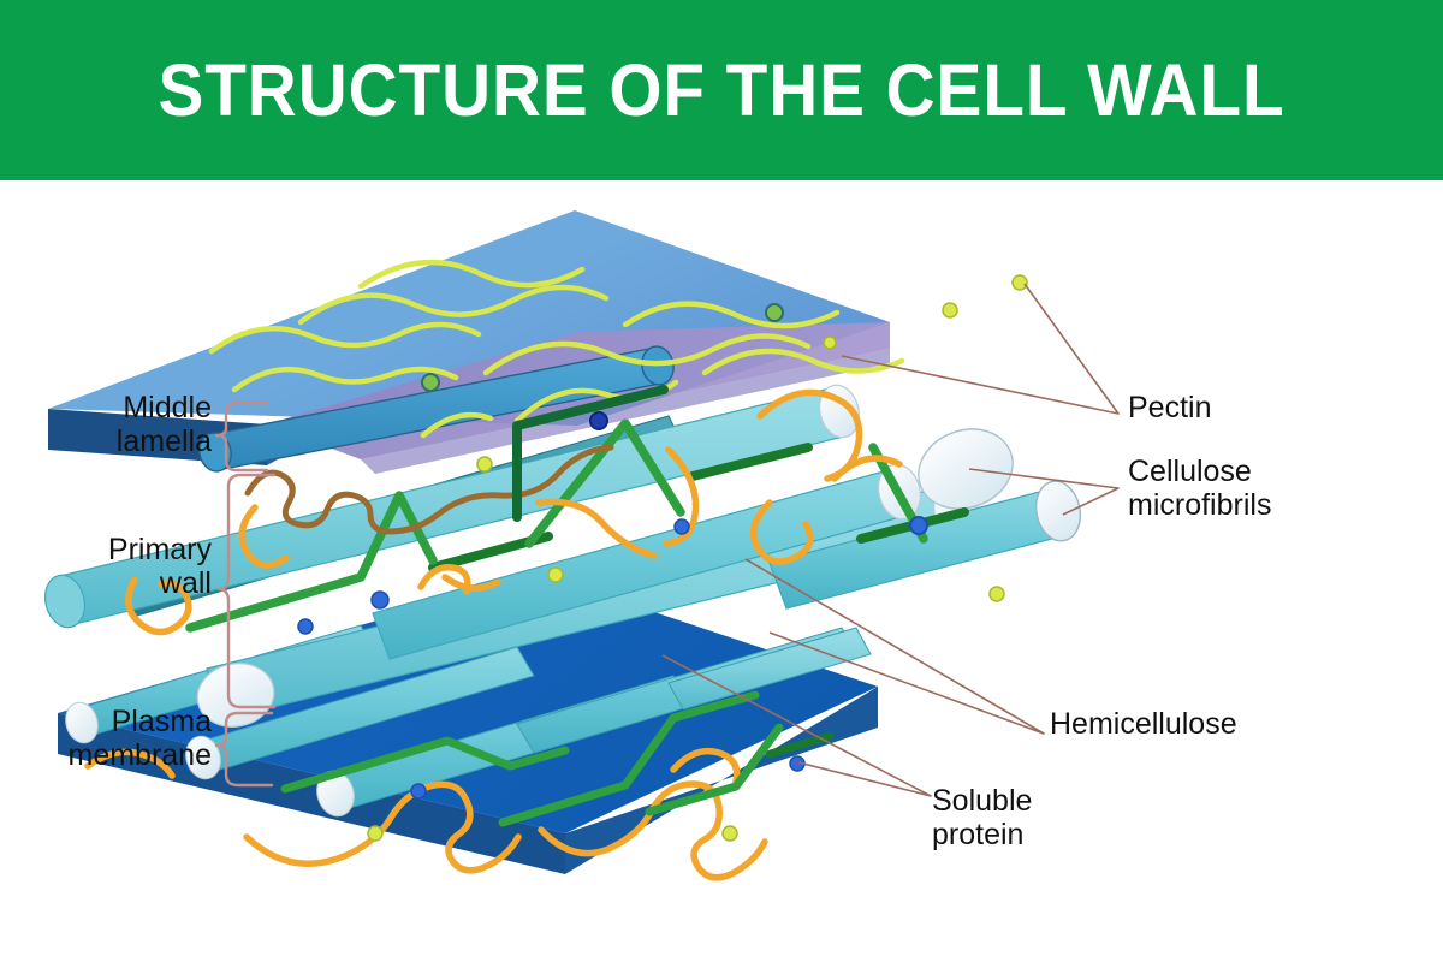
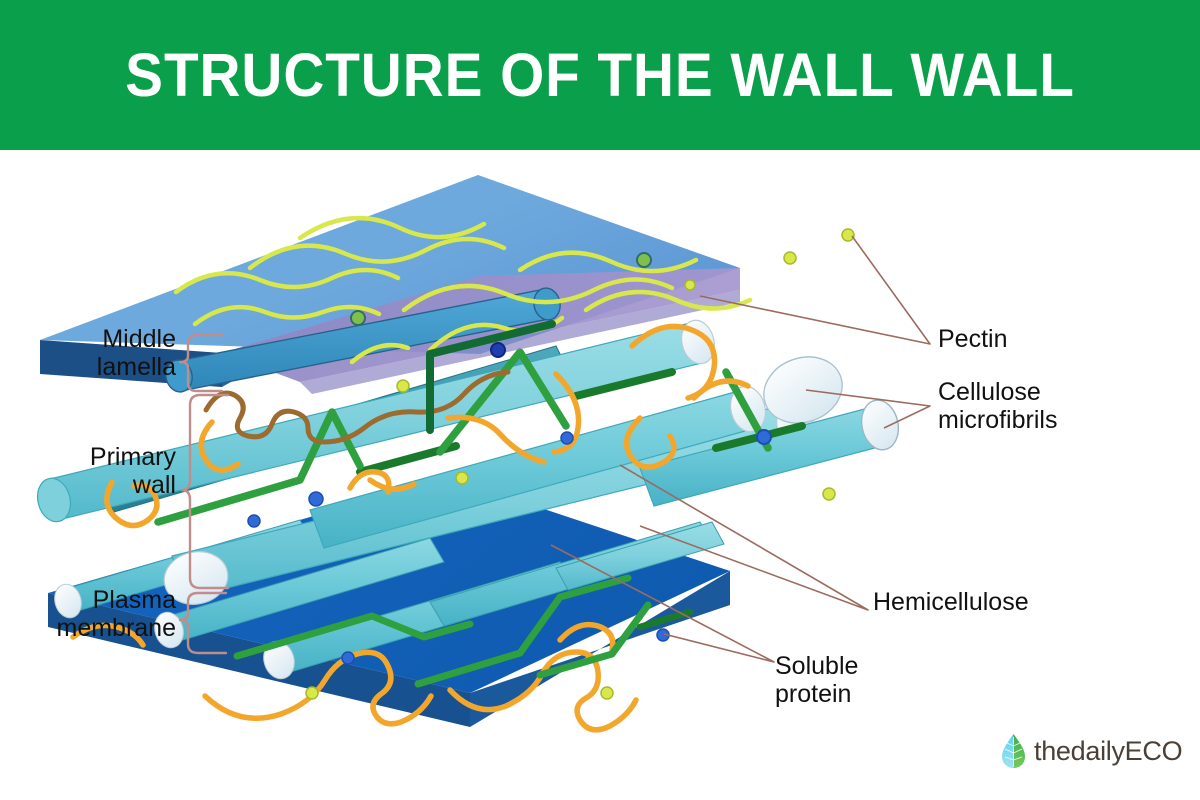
- STRUCTURE OF THE CELL WALL
+ STRUCTURE OF THE WALL WALL
  Middle
  lamella
  Primary
  wall
  Plasma
  membrane
  Pectin
  Cellulose
  microfibrils
  Hemicellulose
  Soluble
  protein
+ thedailyECO
